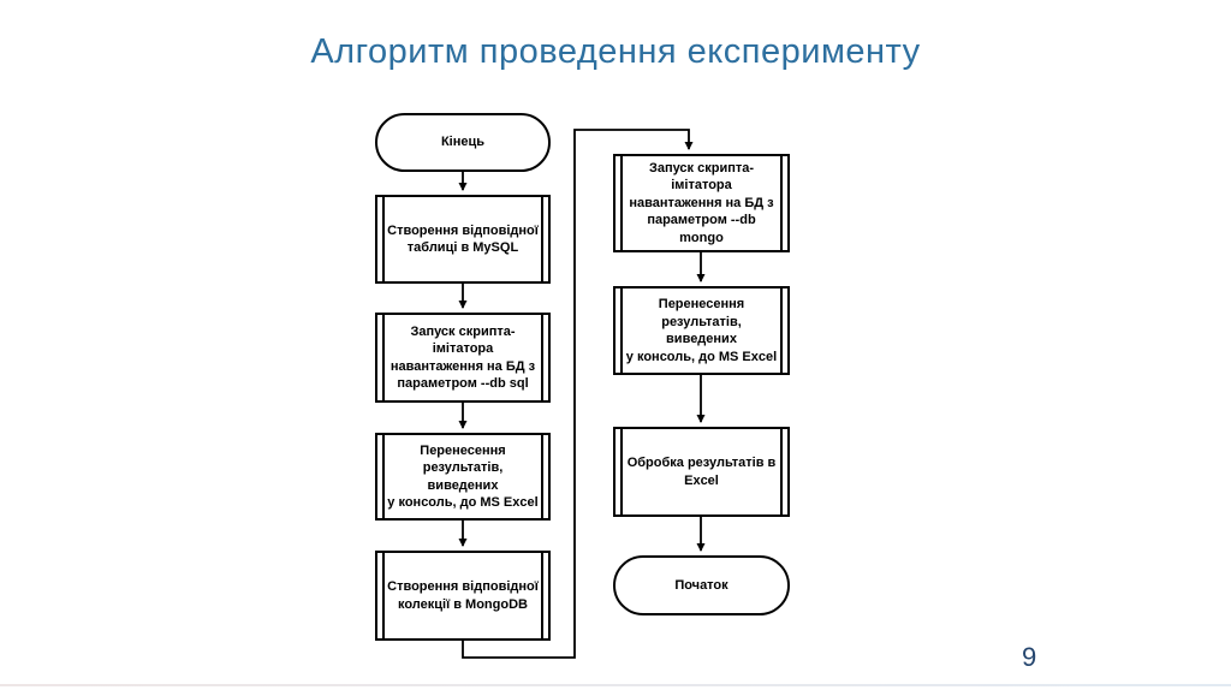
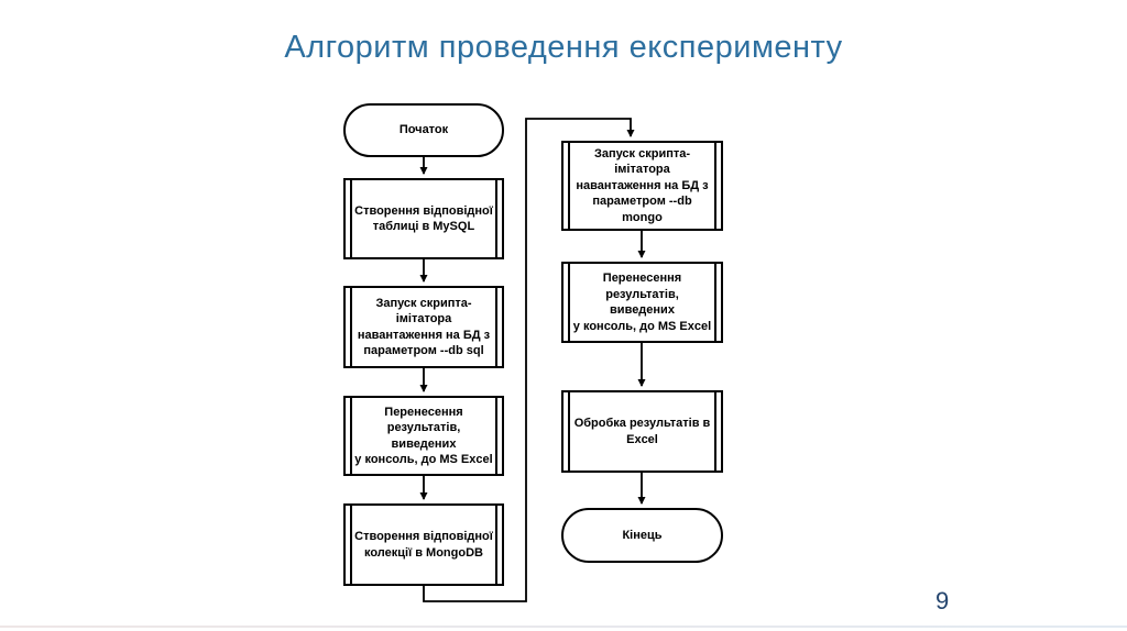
  Алгоритм проведення експерименту
- Кінець
+ Початок
  Створення відповідної
  таблиці в MySQL
  Запуск скрипта-
  імітатора
  навантаження на БД з
  параметром --db sql
  Перенесення
  результатів, виведених
  у консоль, до MS Excel
  Створення відповідної
  колекції в MongoDB
  Запуск скрипта-
  імітатора
  навантаження на БД з
  параметром --db
  mongo
  Перенесення
  результатів, виведених
  у консоль, до MS Excel
  Обробка результатів в
  Excel
- Початок
+ Кінець
  9
